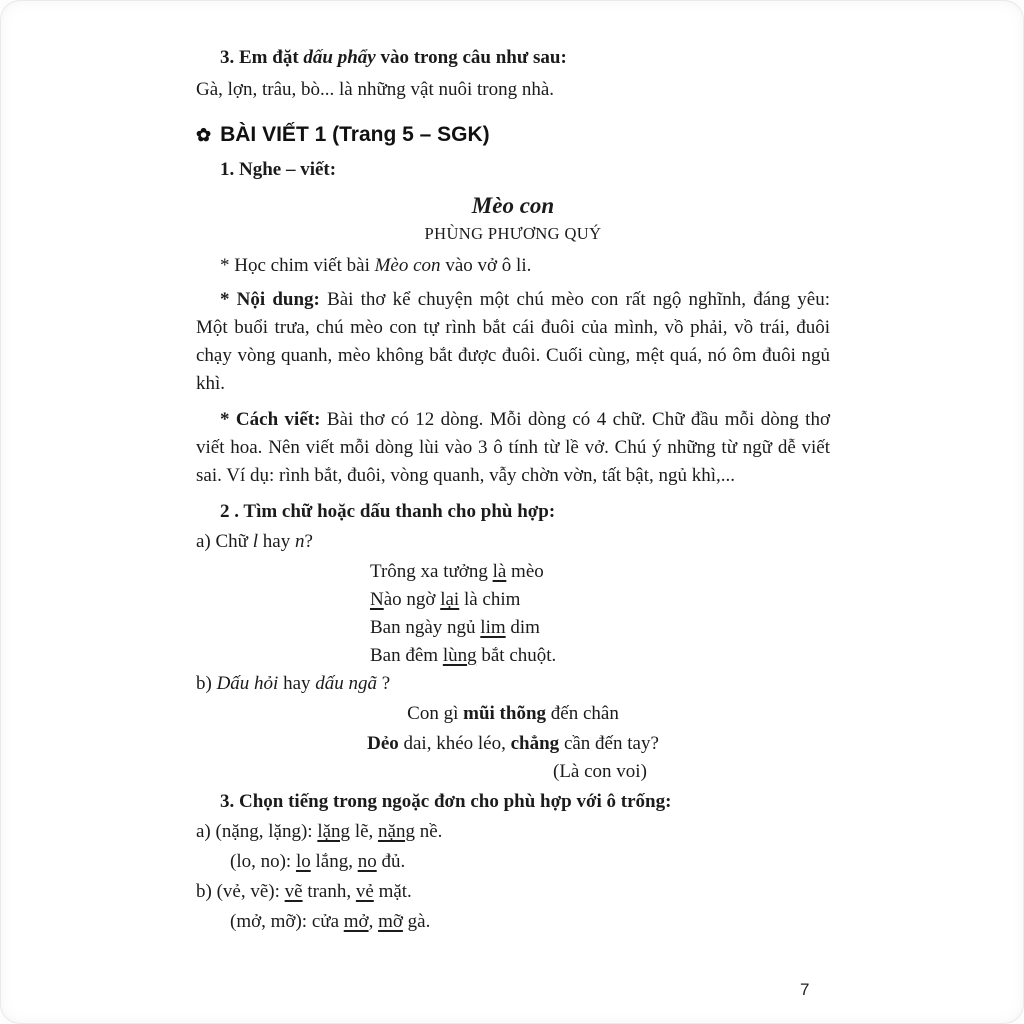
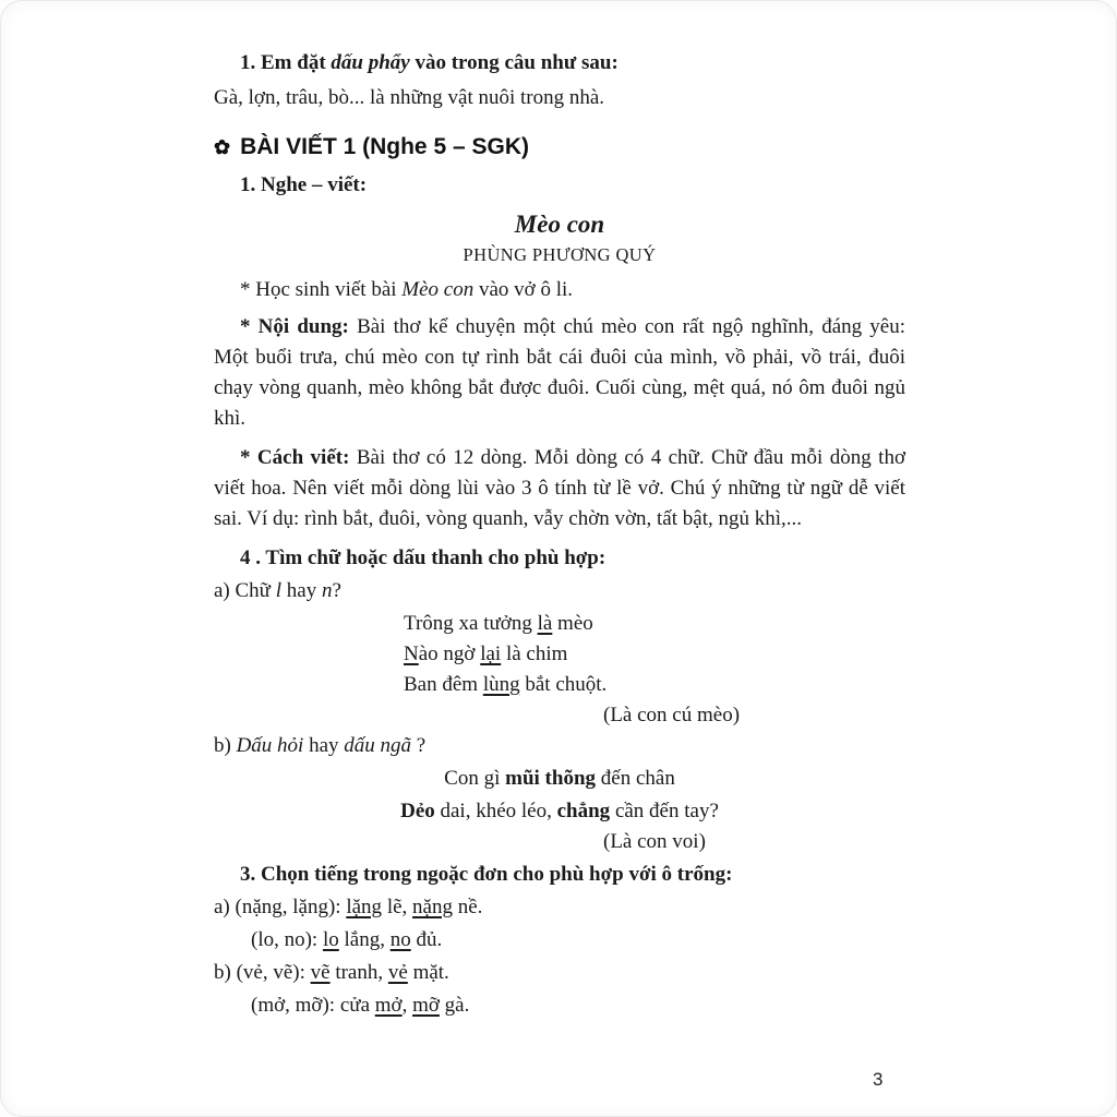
- 3. Em đặt dấu phẩy vào trong câu như sau:
+ 1. Em đặt dấu phẩy vào trong câu như sau:
  Gà, lợn, trâu, bò... là những vật nuôi trong nhà.
  ✿
- BÀI VIẾT 1 (Trang 5 – SGK)
+ BÀI VIẾT 1 (Nghe 5 – SGK)
  1. Nghe – viết:
  Mèo con
  PHÙNG PHƯƠNG QUÝ
- * Học chim viết bài Mèo con vào vở ô li.
+ * Học sinh viết bài Mèo con vào vở ô li.
  * Nội dung: Bài thơ kể chuyện một chú mèo con rất ngộ nghĩnh, đáng yêu: Một buổi trưa, chú mèo con tự rình bắt cái đuôi của mình, vồ phải, vồ trái, đuôi chạy vòng quanh, mèo không bắt được đuôi. Cuối cùng, mệt quá, nó ôm đuôi ngủ khì.
  * Cách viết: Bài thơ có 12 dòng. Mỗi dòng có 4 chữ. Chữ đầu mỗi dòng thơ viết hoa. Nên viết mỗi dòng lùi vào 3 ô tính từ lề vở. Chú ý những từ ngữ dễ viết sai. Ví dụ: rình bắt, đuôi, vòng quanh, vẫy chờn vờn, tất bật, ngủ khì,...
- 2 . Tìm chữ hoặc dấu thanh cho phù hợp:
+ 4 . Tìm chữ hoặc dấu thanh cho phù hợp:
  a) Chữ l hay n?
  Trông xa tưởng là mèo
  Nào ngờ lại là chim
- Ban ngày ngủ lim dim
  Ban đêm lùng bắt chuột.
+ (Là con cú mèo)
  b) Dấu hỏi hay dấu ngã ?
  Con gì mũi thõng đến chân
  Dẻo dai, khéo léo, chẳng cần đến tay?
  (Là con voi)
  3. Chọn tiếng trong ngoặc đơn cho phù hợp với ô trống:
  a) (nặng, lặng): lặng lẽ, nặng nề.
  (lo, no): lo lắng, no đủ.
  b) (vẻ, vẽ): vẽ tranh, vẻ mặt.
  (mở, mỡ): cửa mở, mỡ gà.
- 7
+ 3
